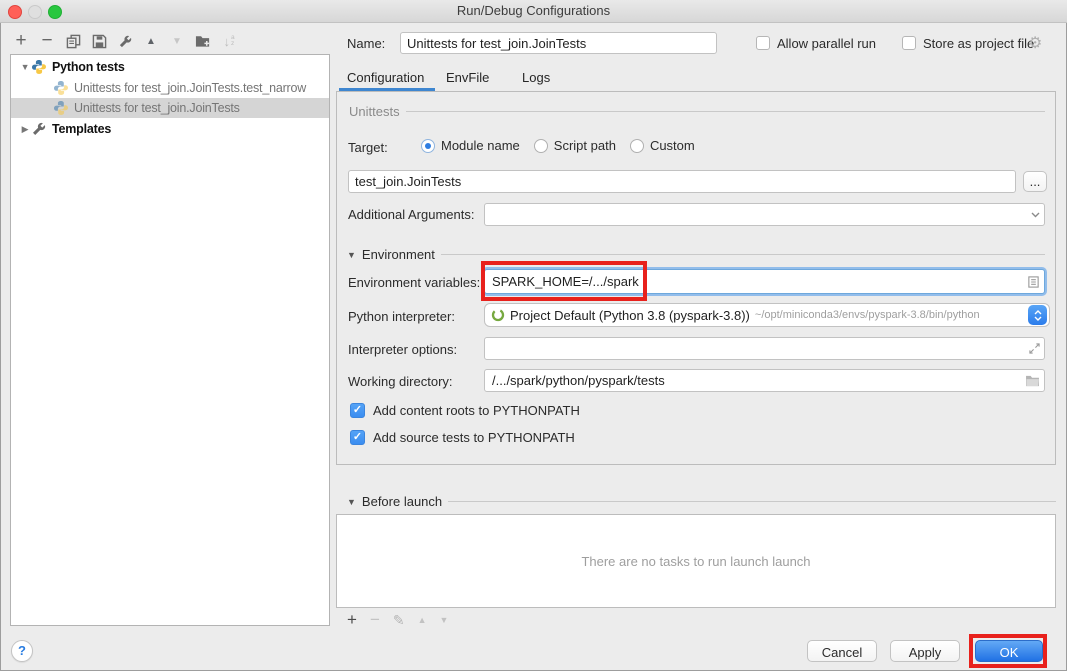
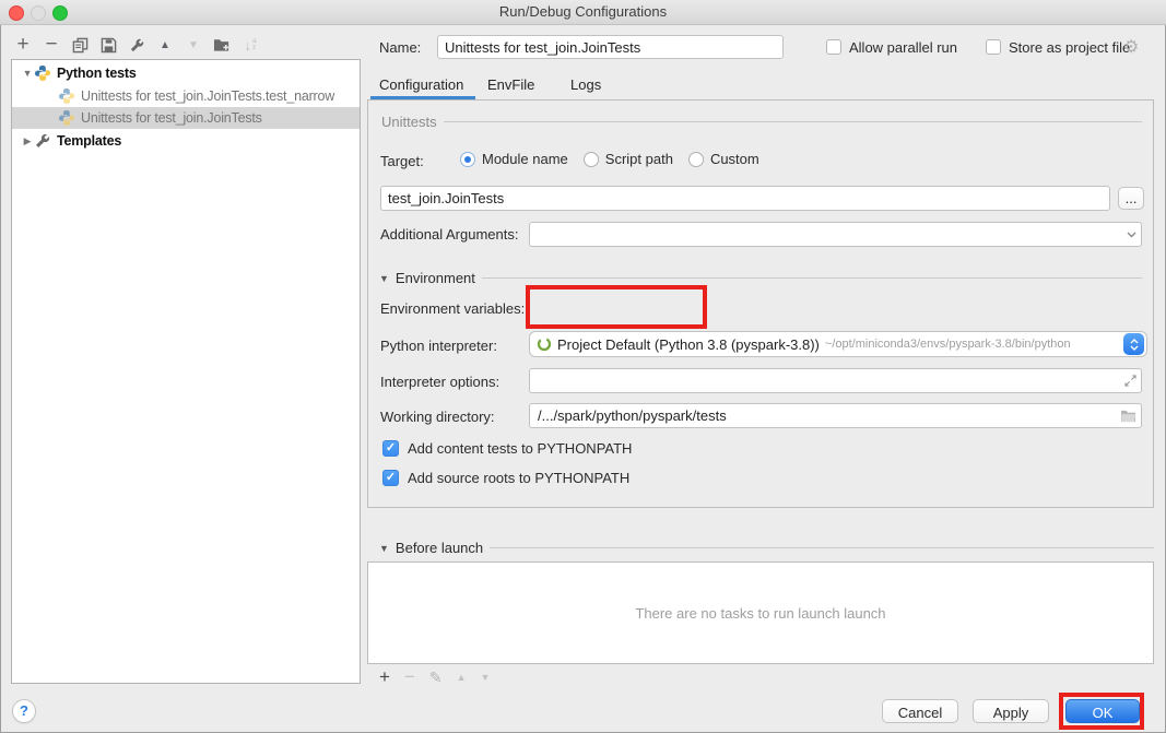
  Run/Debug Configurations
  +
  −
  ▲
  ▼
  ↓
  ▼
  Python tests
  Unittests for test_join.JoinTests.test_narrow
  Unittests for test_join.JoinTests
  ▶
  Templates
  ?
  Name:
  Unittests for test_join.JoinTests
  Allow parallel run
  Store as project file
  ⚙
  Configuration
  EnvFile
  Logs
  Unittests
  Target:
  Module name
  Script path
  Custom
  test_join.JoinTests
  ...
  Additional Arguments:
  ▼
  Environment
  Environment variables:
- SPARK_HOME=/.../spark
  Python interpreter:
  Project Default (Python 3.8 (pyspark-3.8))
  ~/opt/miniconda3/envs/pyspark-3.8/bin/python
  Interpreter options:
  Working directory:
  /.../spark/python/pyspark/tests
  ✓
- Add content roots to PYTHONPATH
+ Add content tests to PYTHONPATH
  ✓
- Add source tests to PYTHONPATH
+ Add source roots to PYTHONPATH
  ▼
  Before launch
  There are no tasks to run launch launch
  +
  −
  ✎
  ▲
  ▼
  Cancel
  Apply
  OK
